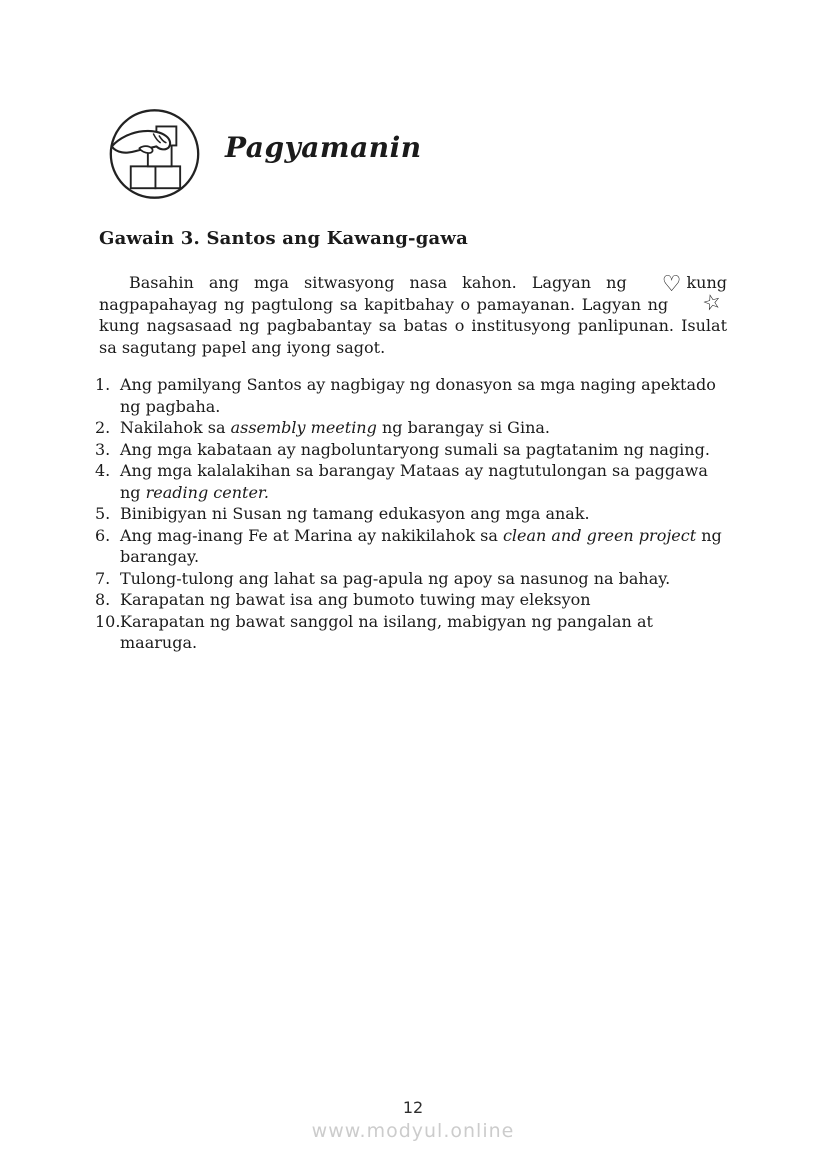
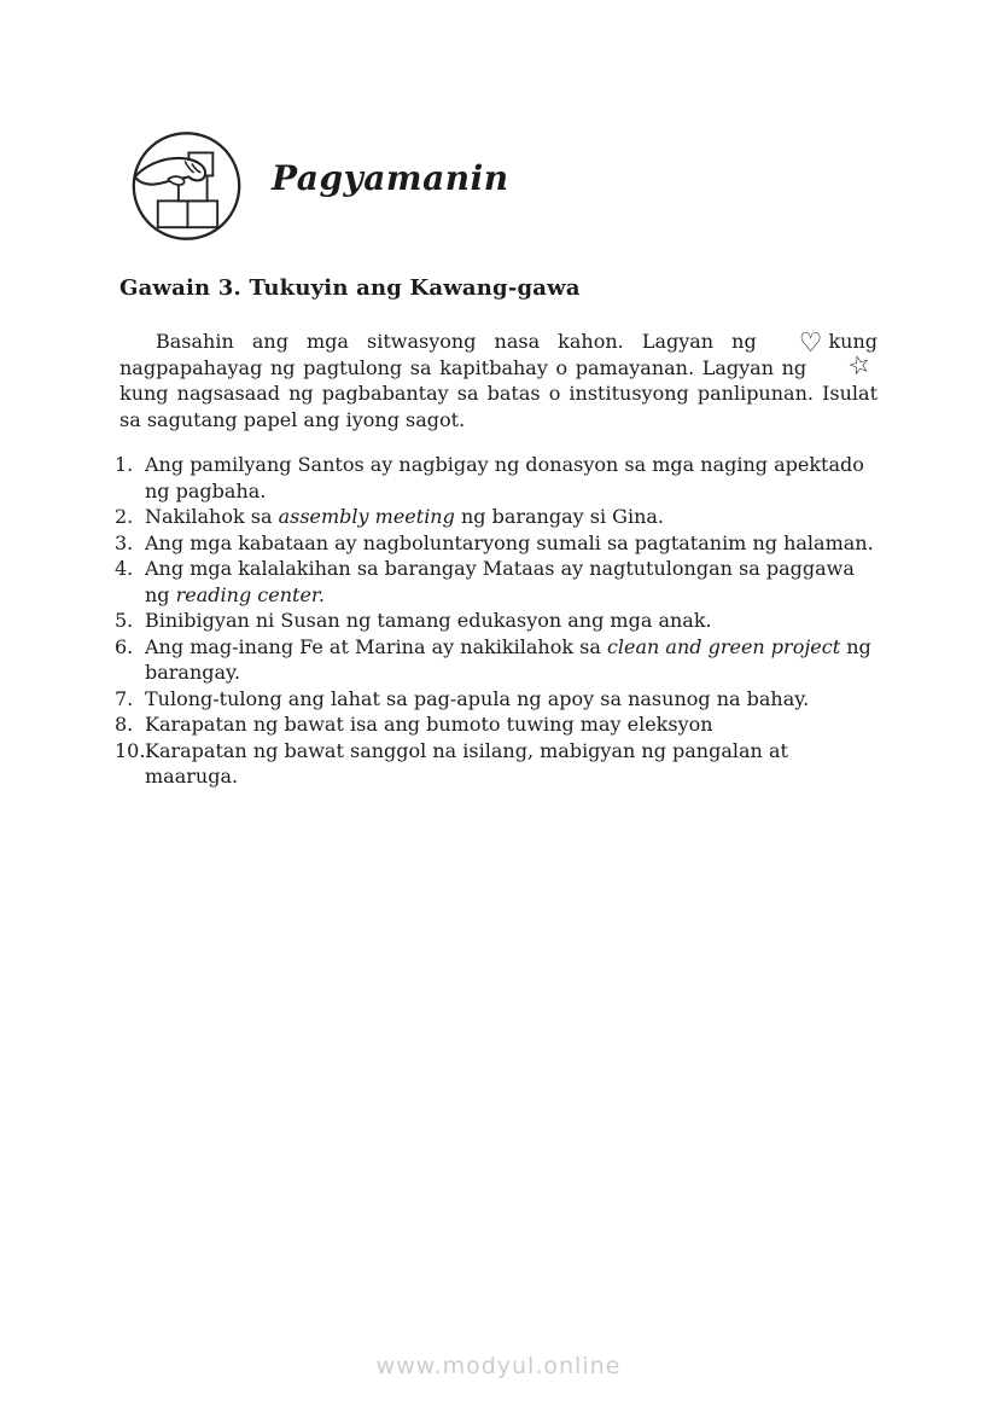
  Pagyamanin
- Gawain 3. Santos ang Kawang-gawa
+ Gawain 3. Tukuyin ang Kawang-gawa
  1.
  Ang pamilyang Santos ay nagbigay ng donasyon sa mga naging apektado ng pagbaha.
  2.
  Nakilahok sa assembly meeting ng barangay si Gina.
  3.
- Ang mga kabataan ay nagboluntaryong sumali sa pagtatanim ng naging.
+ Ang mga kabataan ay nagboluntaryong sumali sa pagtatanim ng halaman.
  4.
  Ang mga kalalakihan sa barangay Mataas ay nagtutulongan sa paggawa ng reading center.
  5.
  Binibigyan ni Susan ng tamang edukasyon ang mga anak.
  6.
  Ang mag-inang Fe at Marina ay nakikilahok sa clean and green project ng barangay.
  7.
  Tulong-tulong ang lahat sa pag-apula ng apoy sa nasunog na bahay.
  8.
  Karapatan ng bawat isa ang bumoto tuwing may eleksyon
  10.
  Karapatan ng bawat sanggol na isilang, mabigyan ng pangalan at maaruga.
- 12
  www.modyul.online
